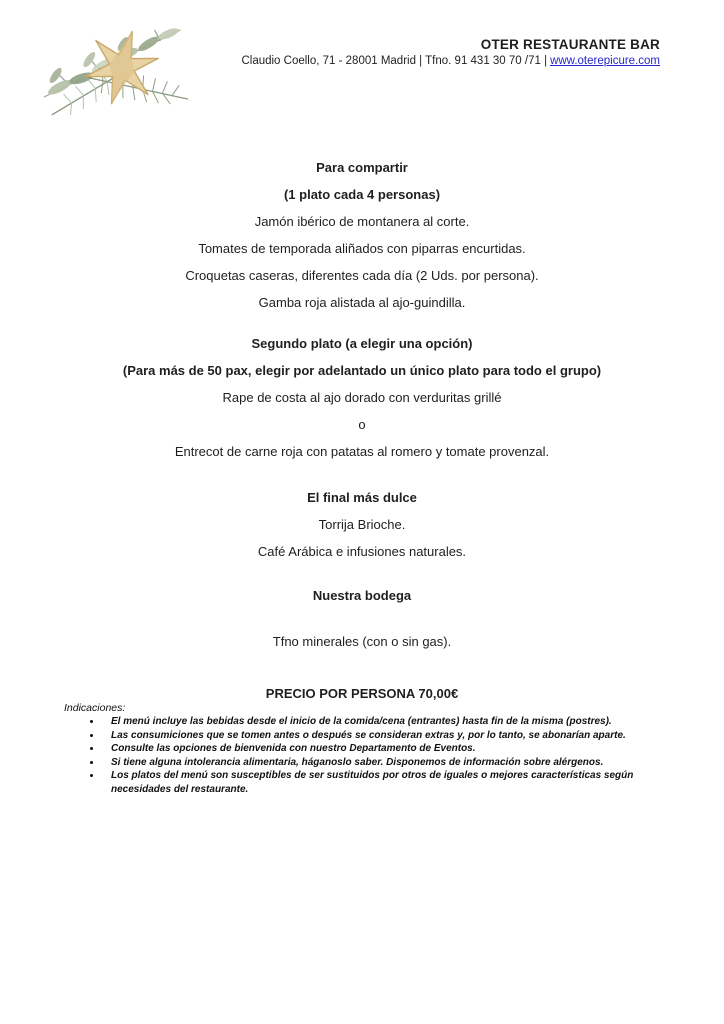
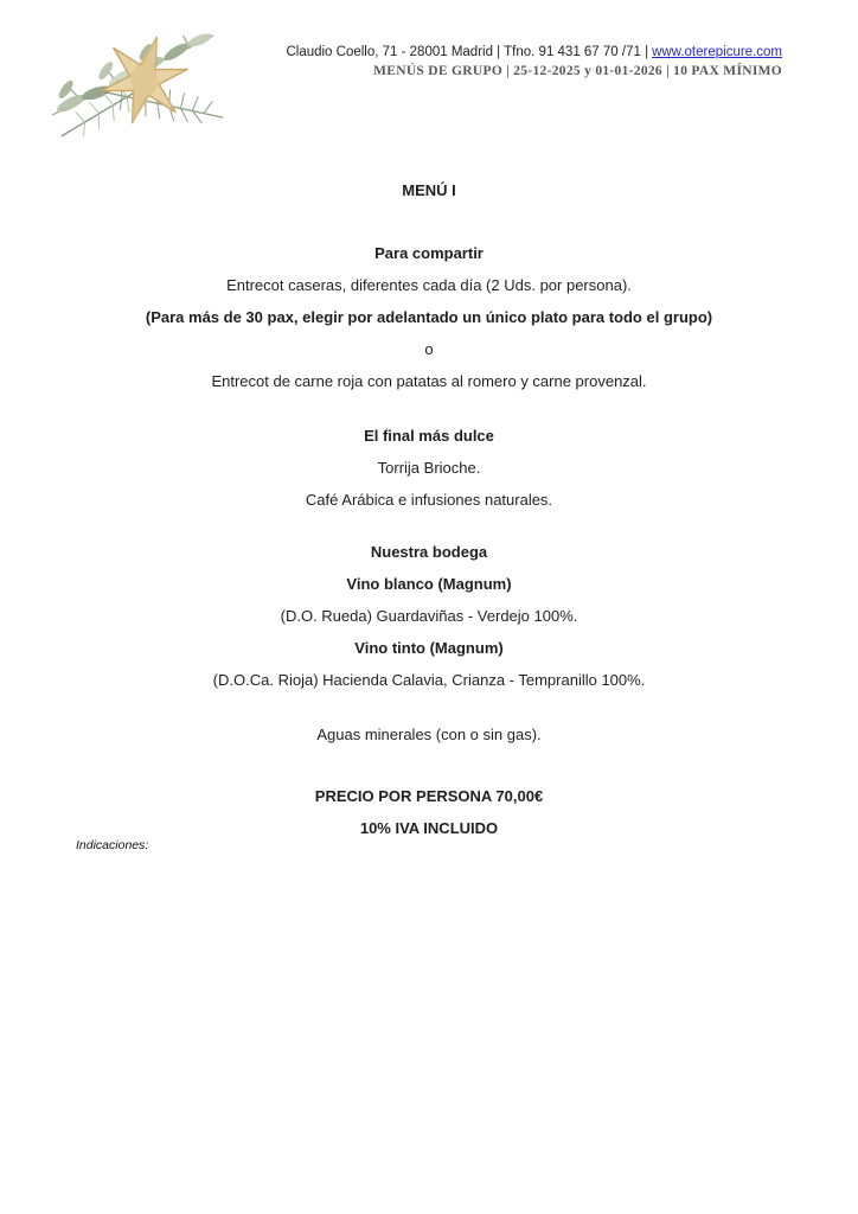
- OTER RESTAURANTE BAR
- Claudio Coello, 71 - 28001 Madrid | Tfno. 91 431 30 70 /71 | www.oterepicure.com
+ Claudio Coello, 71 - 28001 Madrid | Tfno. 91 431 67 70 /71 | www.oterepicure.com
+ MENÚS DE GRUPO | 25-12-2025 y 01-01-2026 | 10 PAX MÍNIMO
+ MENÚ I
  Para compartir
- (1 plato cada 4 personas)
- Jamón ibérico de montanera al corte.
- Tomates de temporada aliñados con piparras encurtidas.
- Croquetas caseras, diferentes cada día (2 Uds. por persona).
+ Entrecot caseras, diferentes cada día (2 Uds. por persona).
- Gamba roja alistada al ajo-guindilla.
- Segundo plato (a elegir una opción)
- (Para más de 50 pax, elegir por adelantado un único plato para todo el grupo)
+ (Para más de 30 pax, elegir por adelantado un único plato para todo el grupo)
- Rape de costa al ajo dorado con verduritas grillé
  o
- Entrecot de carne roja con patatas al romero y tomate provenzal.
+ Entrecot de carne roja con patatas al romero y carne provenzal.
  El final más dulce
  Torrija Brioche.
  Café Arábica e infusiones naturales.
  Nuestra bodega
+ Vino blanco (Magnum)
+ (D.O. Rueda) Guardaviñas - Verdejo 100%.
+ Vino tinto (Magnum)
+ (D.O.Ca. Rioja) Hacienda Calavia, Crianza - Tempranillo 100%.
- Tfno minerales (con o sin gas).
+ Aguas minerales (con o sin gas).
  PRECIO POR PERSONA 70,00€
+ 10% IVA INCLUIDO
  Indicaciones:
- El menú incluye las bebidas desde el inicio de la comida/cena (entrantes) hasta fin de la misma (postres).
- Las consumiciones que se tomen antes o después se consideran extras y, por lo tanto, se abonarían aparte.
- Consulte las opciones de bienvenida con nuestro Departamento de Eventos.
- Si tiene alguna intolerancia alimentaria, háganoslo saber. Disponemos de información sobre alérgenos.
- Los platos del menú son susceptibles de ser sustituidos por otros de iguales o mejores características según necesidades del restaurante.
